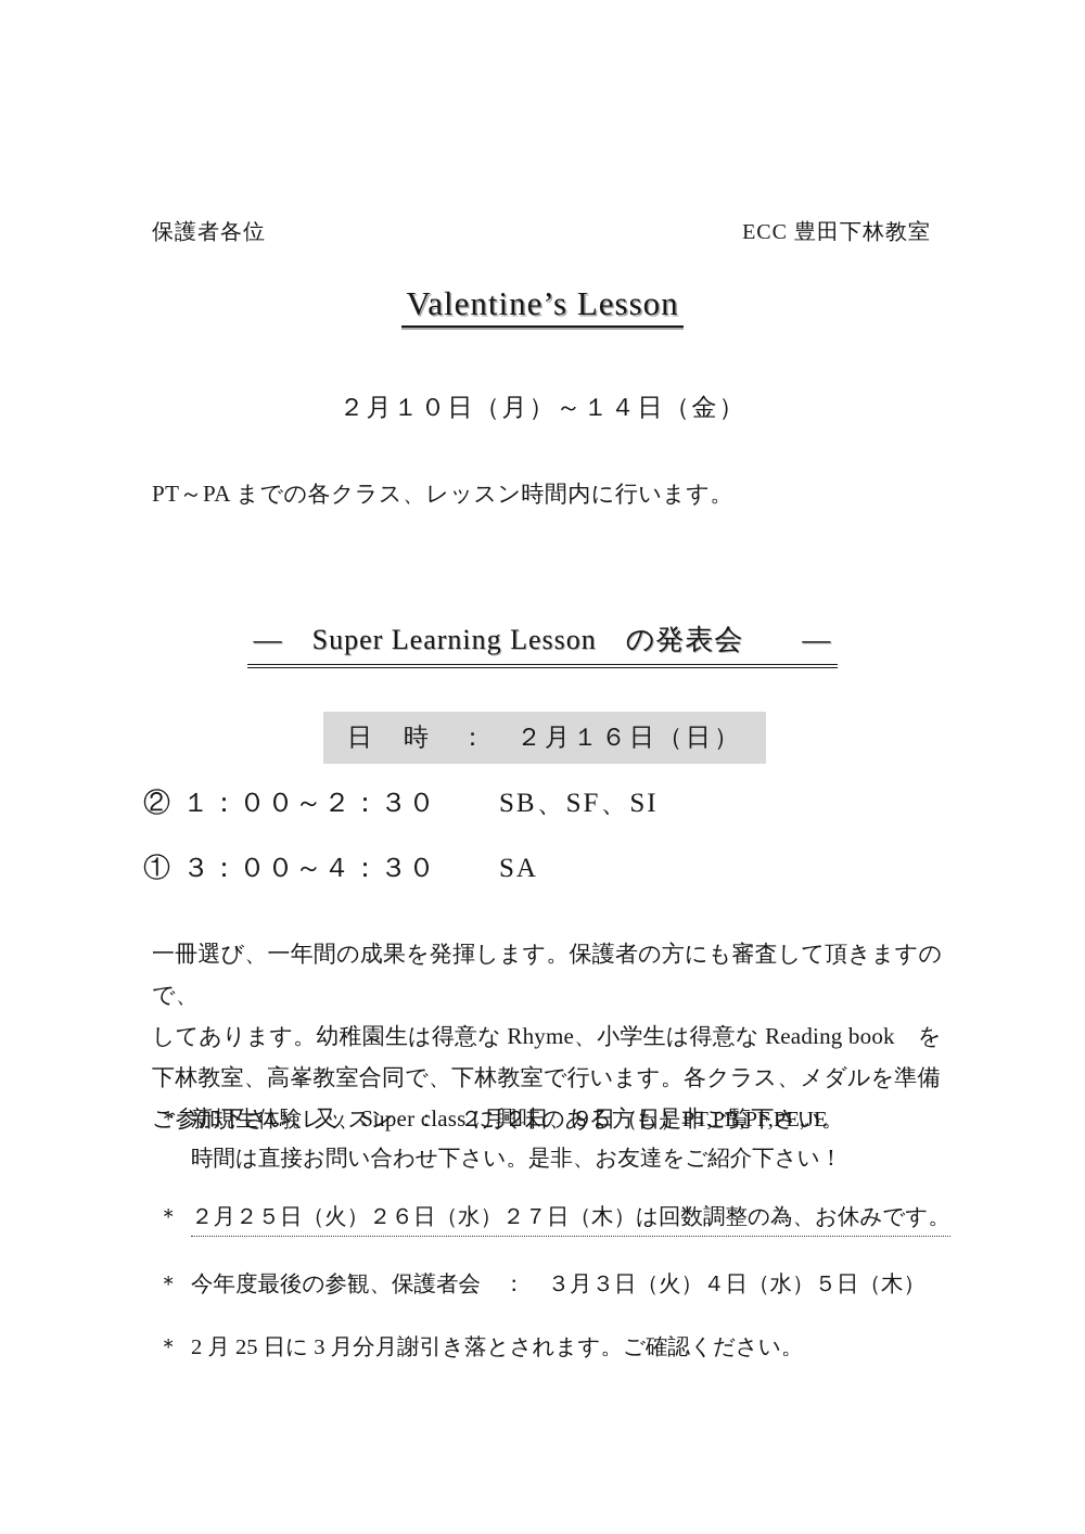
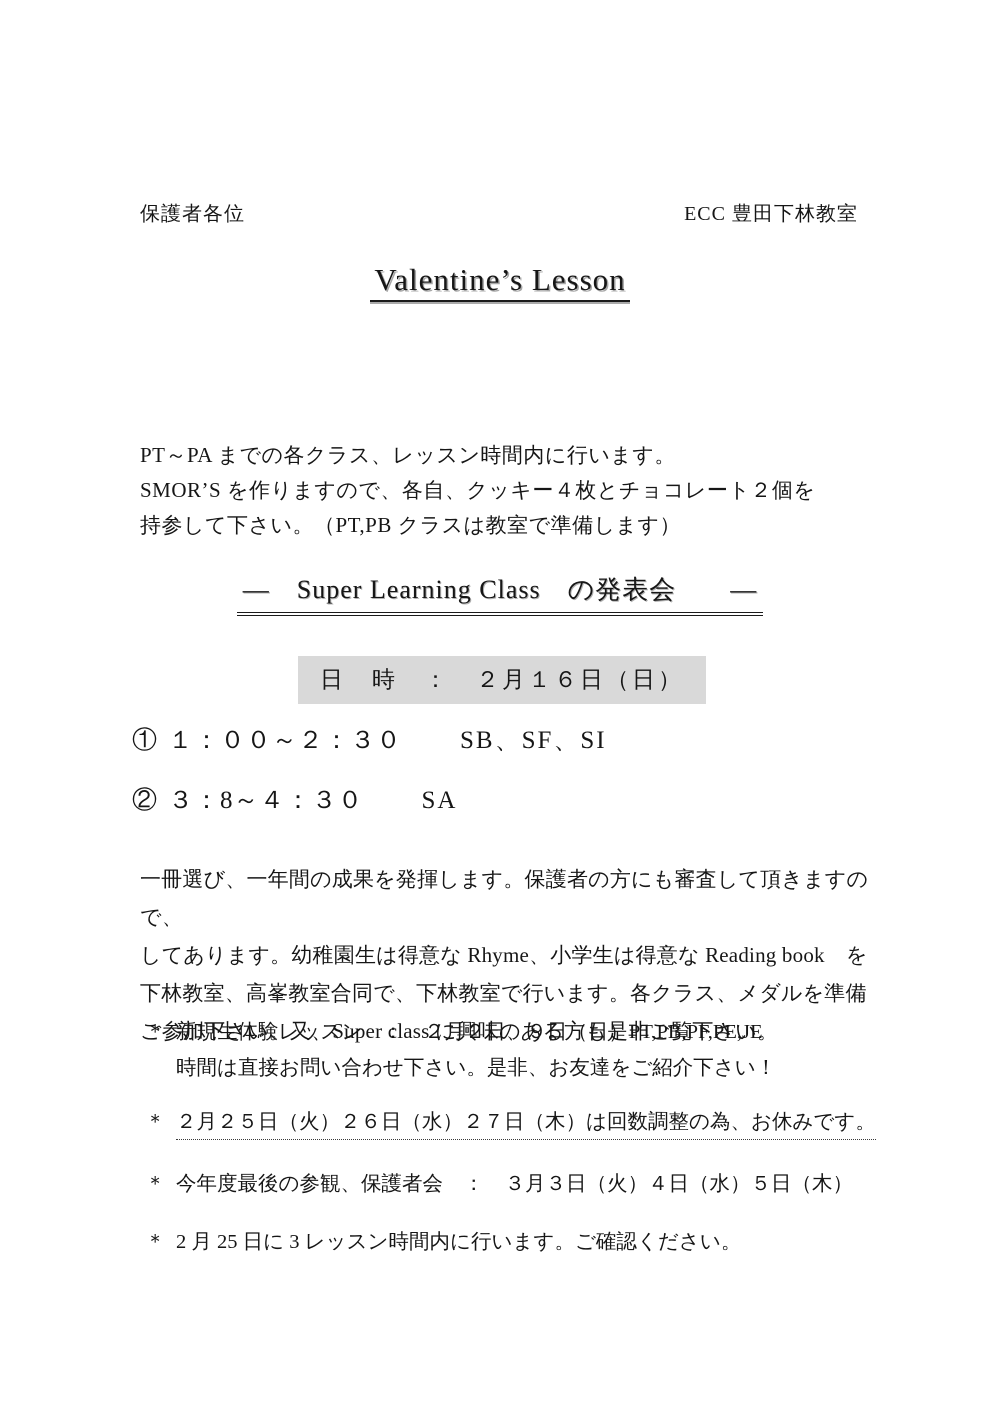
  保護者各位
  ECC 豊田下林教室
  Valentine’s Lesson
- ２月１０日（月）～１４日（金）
  PT～PA までの各クラス、レッスン時間内に行います。
+ SMOR’S を作りますので、各自、クッキー４枚とチョコレート２個を
+ 持参して下さい。（PT,PB クラスは教室で準備します）
- ― Super Learning Lesson の発表会 ―
+ ― Super Learning Class の発表会 ―
  日 時 ： ２月１６日（日）
- ②
+ ①
  １：００～２：３０
  SB、SF、SI
- ①
+ ②
- ３：００～４：３０
+ ３：8～４：３０
  SA
  一冊選び、一年間の成果を発揮します。保護者の方にも審査して頂きますので、
  してあります。幼稚園生は得意な Rhyme、小学生は得意な Reading book を
  下林教室、高峯教室合同で、下林教室で行います。各クラス、メダルを準備
  ご参加下さい。又、Super class に興味のある方も是非ご覧下さい。
  ＊
  新規生体験レッスン ： ２月２日、９日（日）PT,PB,PF,PE,JE
  時間は直接お問い合わせ下さい。是非、お友達をご紹介下さい！
  ＊
  ２月２５日（火）２６日（水）２７日（木）は回数調整の為、お休みです。
  ＊
  今年度最後の参観、保護者会 ： ３月３日（火）４日（水）５日（木）
  ＊
- 2 月 25 日に 3 月分月謝引き落とされます。ご確認ください。
+ 2 月 25 日に 3 レッスン時間内に行います。ご確認ください。
